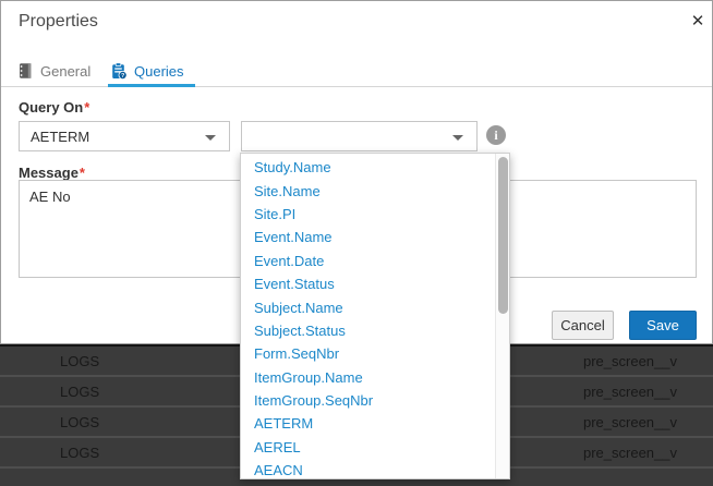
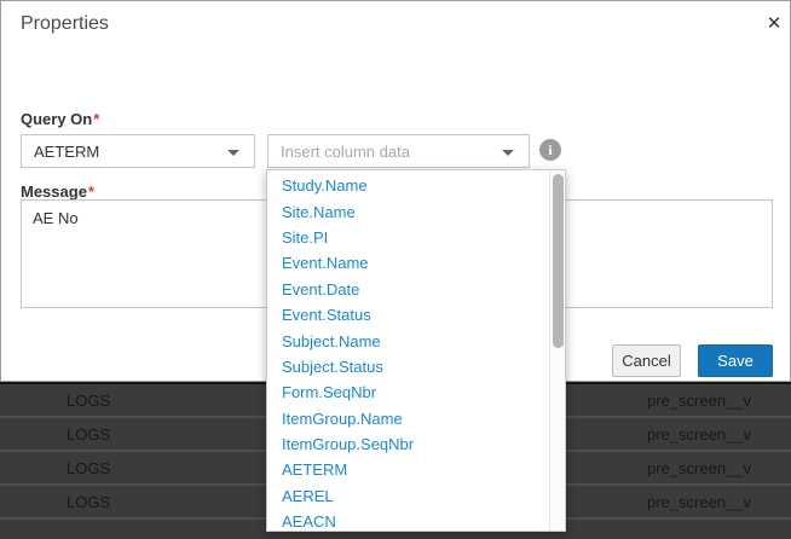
  LOGS
  pre_screen__v
  LOGS
  pre_screen__v
  LOGS
  pre_screen__v
  LOGS
  pre_screen__v
  Properties
  ✕
- General
- Queries
  Query On*
  AETERM
+ Insert column data
  i
  Message*
  AE No
  Cancel
  Save
  Study.Name
  Site.Name
  Site.PI
  Event.Name
  Event.Date
  Event.Status
  Subject.Name
  Subject.Status
  Form.SeqNbr
  ItemGroup.Name
  ItemGroup.SeqNbr
  AETERM
  AEREL
  AEACN
